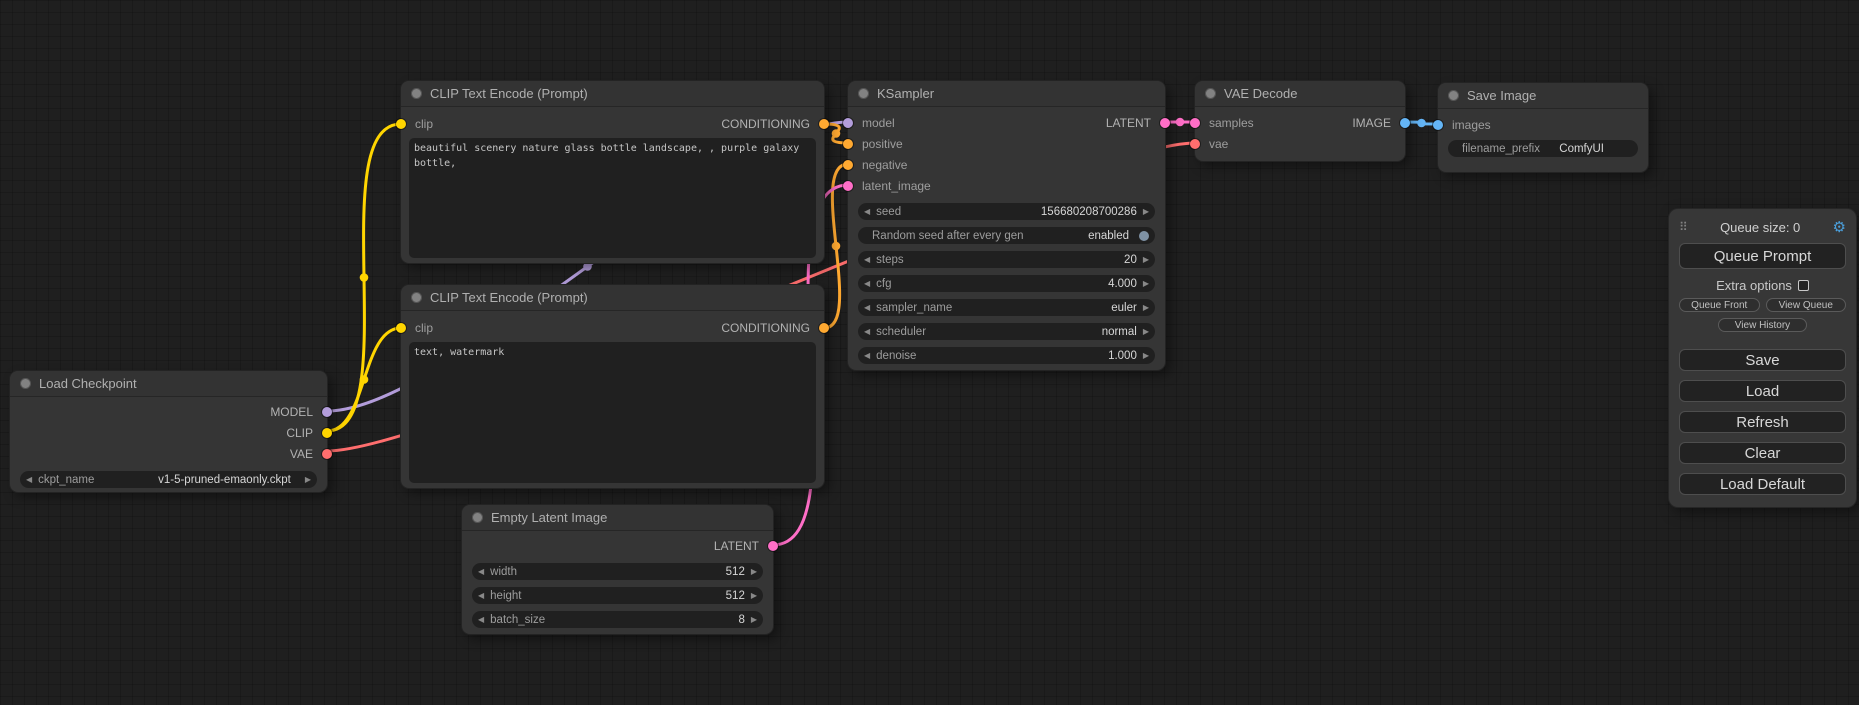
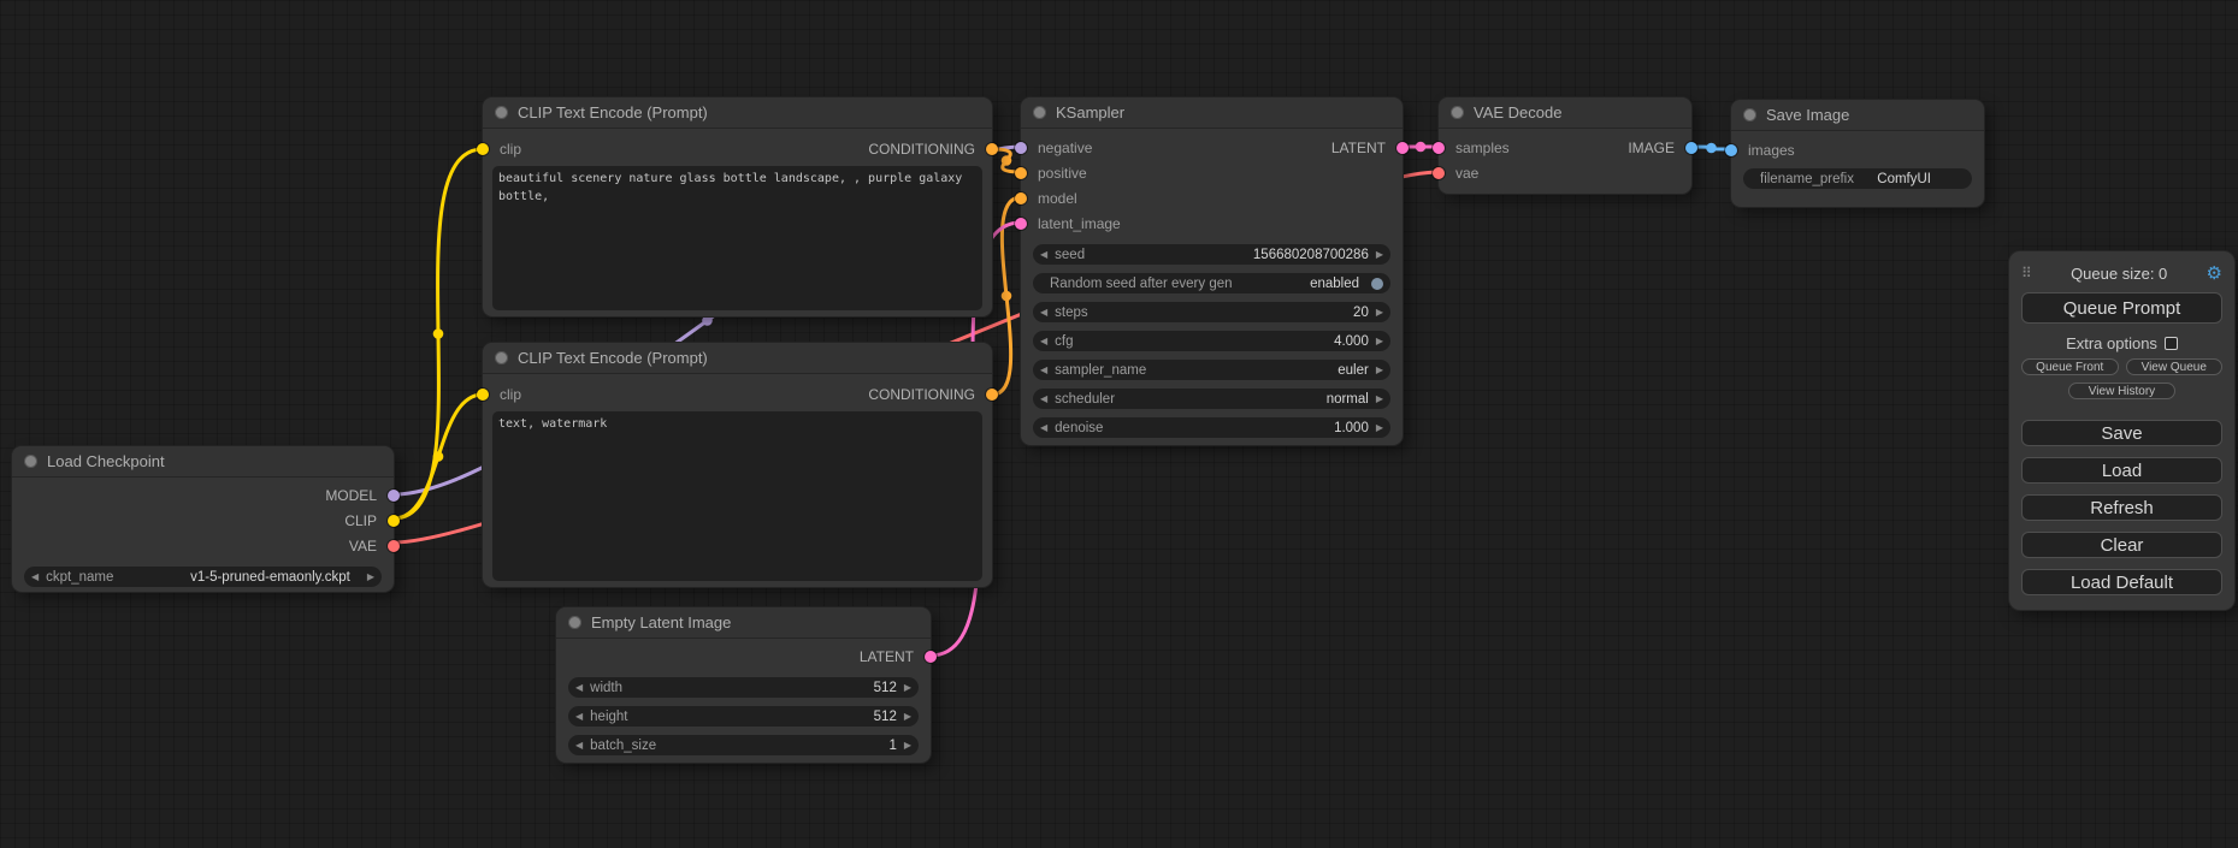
  Load Checkpoint
  MODEL
  CLIP
  VAE
  ◀
  ckpt_name
  v1-5-pruned-emaonly.ckpt
  ▶
  CLIP Text Encode (Prompt)
  clip
  CONDITIONING
  CLIP Text Encode (Prompt)
  clip
  CONDITIONING
  text, watermark
  Empty Latent Image
  LATENT
  ◀
  width
  512
  ▶
  ◀
  height
  512
  ▶
  ◀
  batch_size
- 8
+ 1
  ▶
  KSampler
- model
+ negative
  LATENT
  positive
- negative
+ model
  latent_image
  ◀
  seed
  156680208700286
  ▶
  Random seed after every gen
  enabled
  ◀
  steps
  20
  ▶
  ◀
  cfg
  4.000
  ▶
  ◀
  sampler_name
  euler
  ▶
  ◀
  scheduler
  normal
  ▶
  ◀
  denoise
  1.000
  ▶
  VAE Decode
  samples
  IMAGE
  vae
  Save Image
  images
  filename_prefix
  ComfyUI
  ⠿
  Queue size: 0
  ⚙
  Queue Prompt
  Extra options
  Queue Front
  View Queue
  View History
  Save
  Load
  Refresh
  Clear
  Load Default
